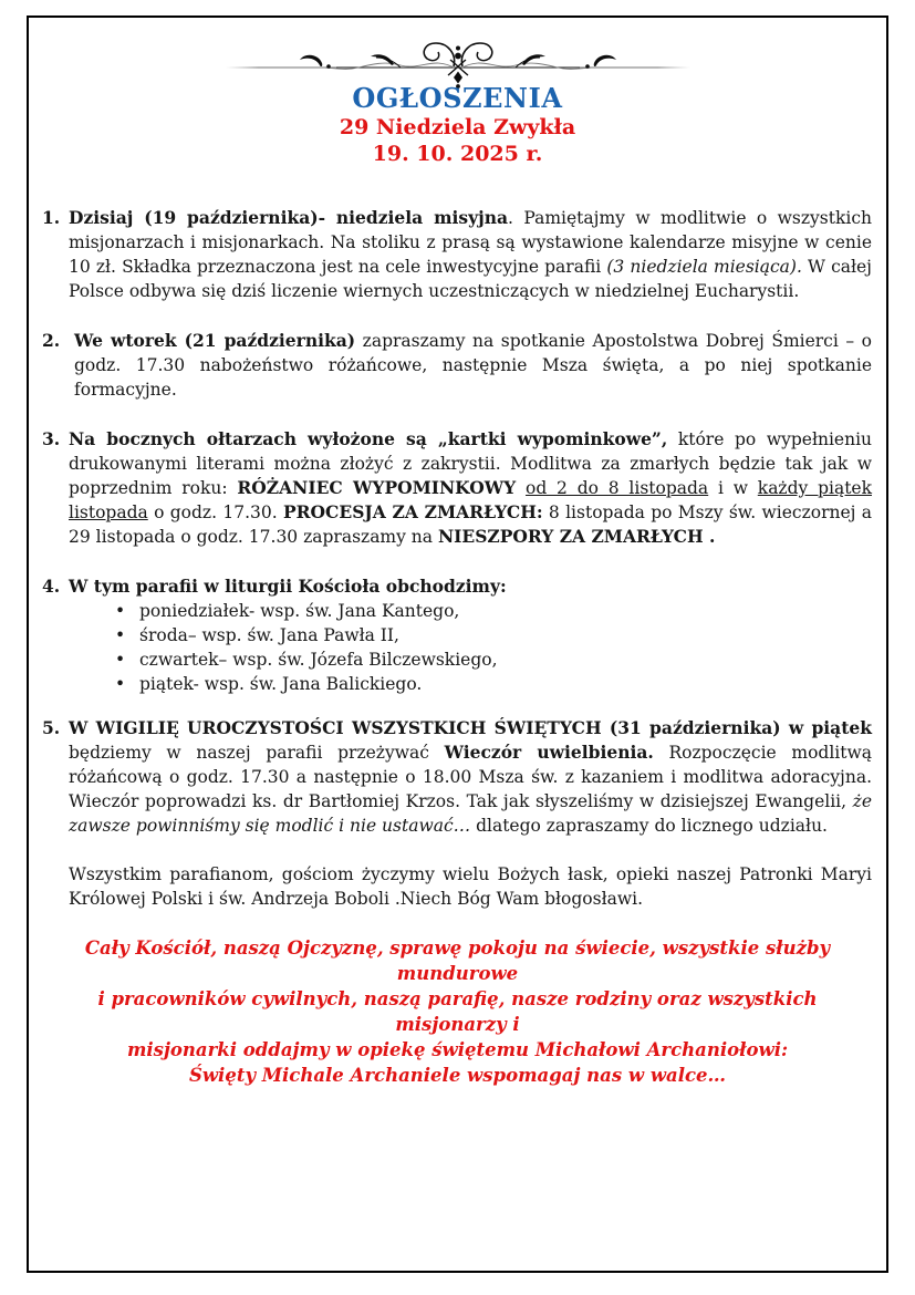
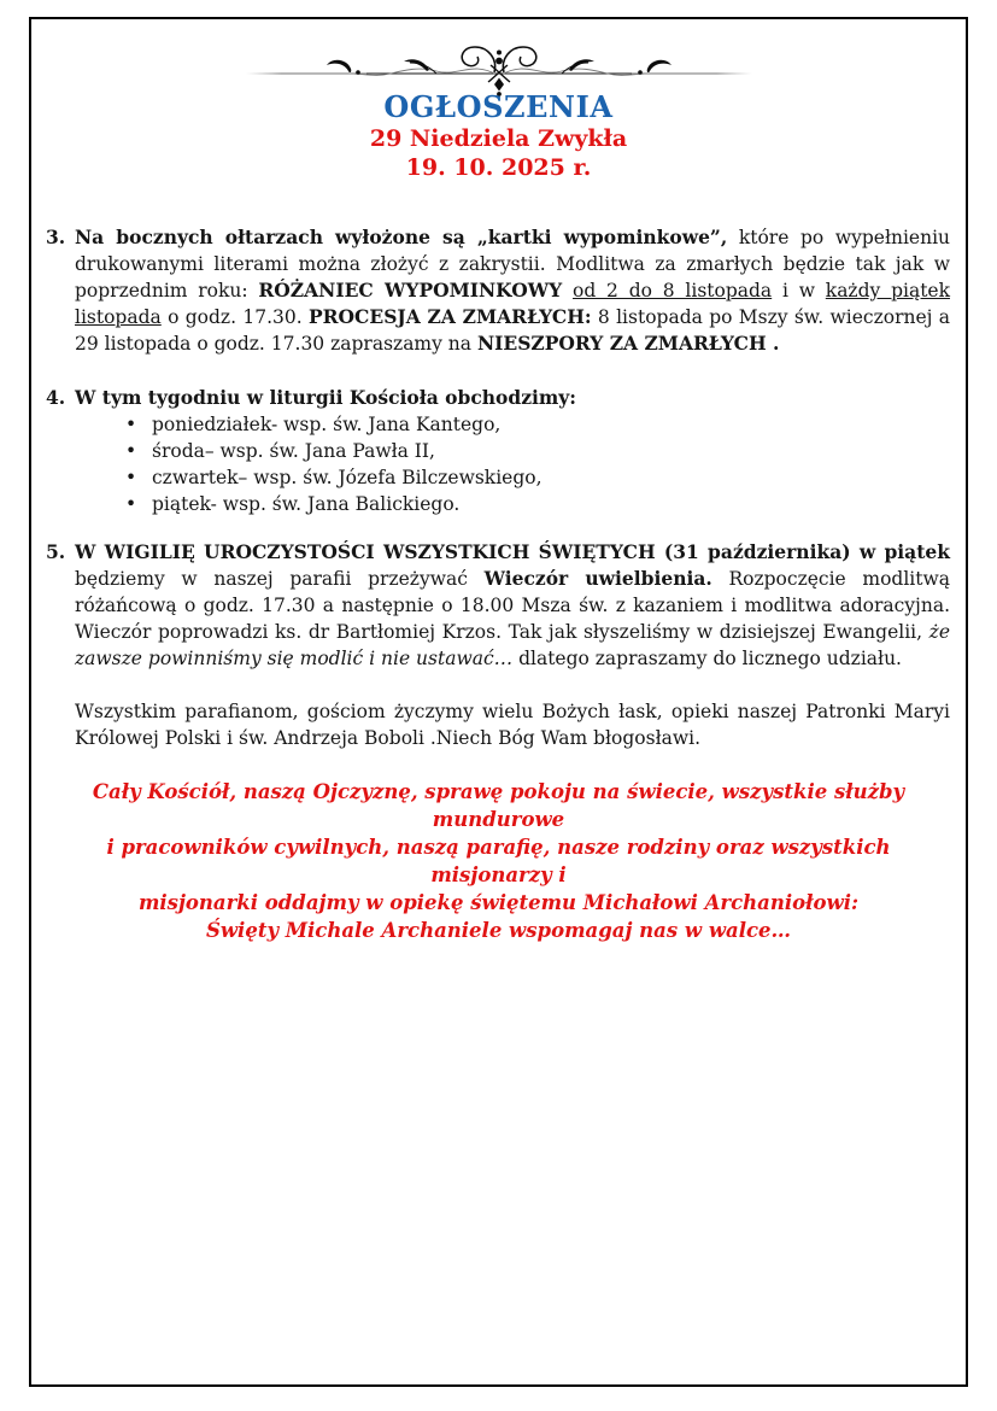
  OGŁOSZENIA
  29 Niedziela Zwykła
  19. 10. 2025 r.
- 1.
- Dzisiaj (19 października)- niedziela misyjna. Pamiętajmy w modlitwie o wszystkich misjonarzach i misjonarkach. Na stoliku z prasą są wystawione kalendarze misyjne w cenie 10 zł. Składka przeznaczona jest na cele inwestycyjne parafii (3 niedziela miesiąca). W całej Polsce odbywa się dziś liczenie wiernych uczestniczących w niedzielnej Eucharystii.
- 2.
- We wtorek (21 października) zapraszamy na spotkanie Apostolstwa Dobrej Śmierci – o godz. 17.30 nabożeństwo różańcowe, następnie Msza święta, a po niej spotkanie formacyjne.
  3.
  Na bocznych ołtarzach wyłożone są „kartki wypominkowe”, które po wypełnieniu drukowanymi literami można złożyć z zakrystii. Modlitwa za zmarłych będzie tak jak w poprzednim roku: RÓŻANIEC WYPOMINKOWY od 2 do 8 listopada i w każdy piątek listopada o godz. 17.30. PROCESJA ZA ZMARŁYCH: 8 listopada po Mszy św. wieczornej a 29 listopada o godz. 17.30 zapraszamy na NIESZPORY ZA ZMARŁYCH .
  4.
- W tym parafii w liturgii Kościoła obchodzimy:
+ W tym tygodniu w liturgii Kościoła obchodzimy:
  •
  poniedziałek- wsp. św. Jana Kantego,
  •
  środa– wsp. św. Jana Pawła II,
  •
  czwartek– wsp. św. Józefa Bilczewskiego,
  •
  piątek- wsp. św. Jana Balickiego.
  5.
  W WIGILIĘ UROCZYSTOŚCI WSZYSTKICH ŚWIĘTYCH (31 października) w piątek będziemy w naszej parafii przeżywać Wieczór uwielbienia. Rozpoczęcie modlitwą różańcową o godz. 17.30 a następnie o 18.00 Msza św. z kazaniem i modlitwa adoracyjna. Wieczór poprowadzi ks. dr Bartłomiej Krzos. Tak jak słyszeliśmy w dzisiejszej Ewangelii, że zawsze powinniśmy się modlić i nie ustawać… dlatego zapraszamy do licznego udziału.
  Wszystkim parafianom, gościom życzymy wielu Bożych łask, opieki naszej Patronki Maryi Królowej Polski i św. Andrzeja Boboli .Niech Bóg Wam błogosławi.
  Cały Kościół, naszą Ojczyznę, sprawę pokoju na świecie, wszystkie służby mundurowe
  i pracowników cywilnych, naszą parafię, nasze rodziny oraz wszystkich misjonarzy i
  misjonarki oddajmy w opiekę świętemu Michałowi Archaniołowi:
  Święty Michale Archaniele wspomagaj nas w walce…
